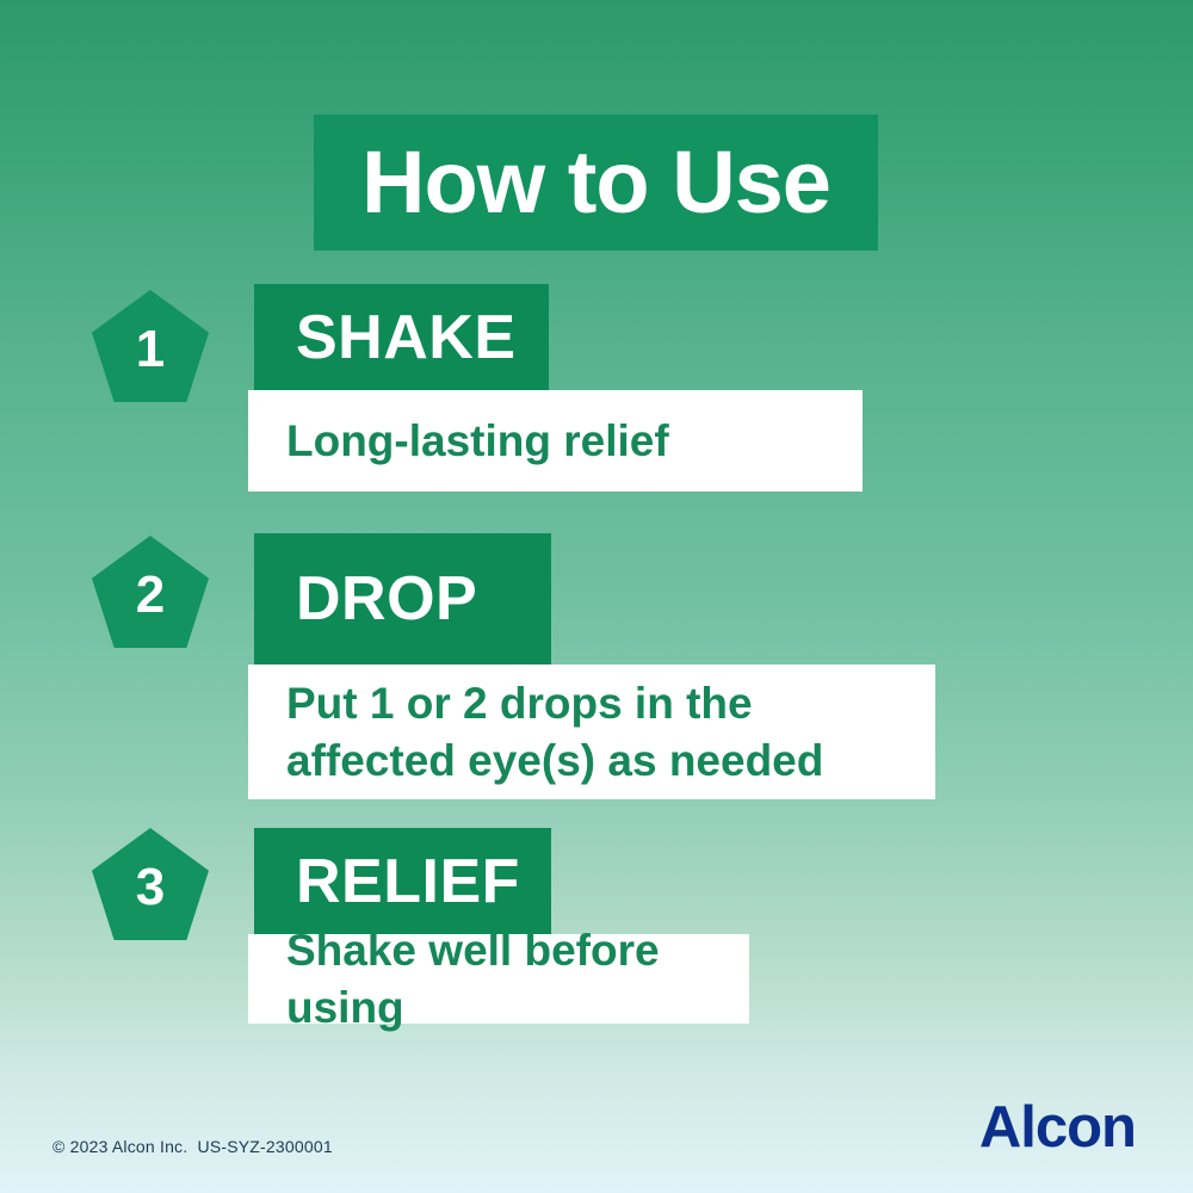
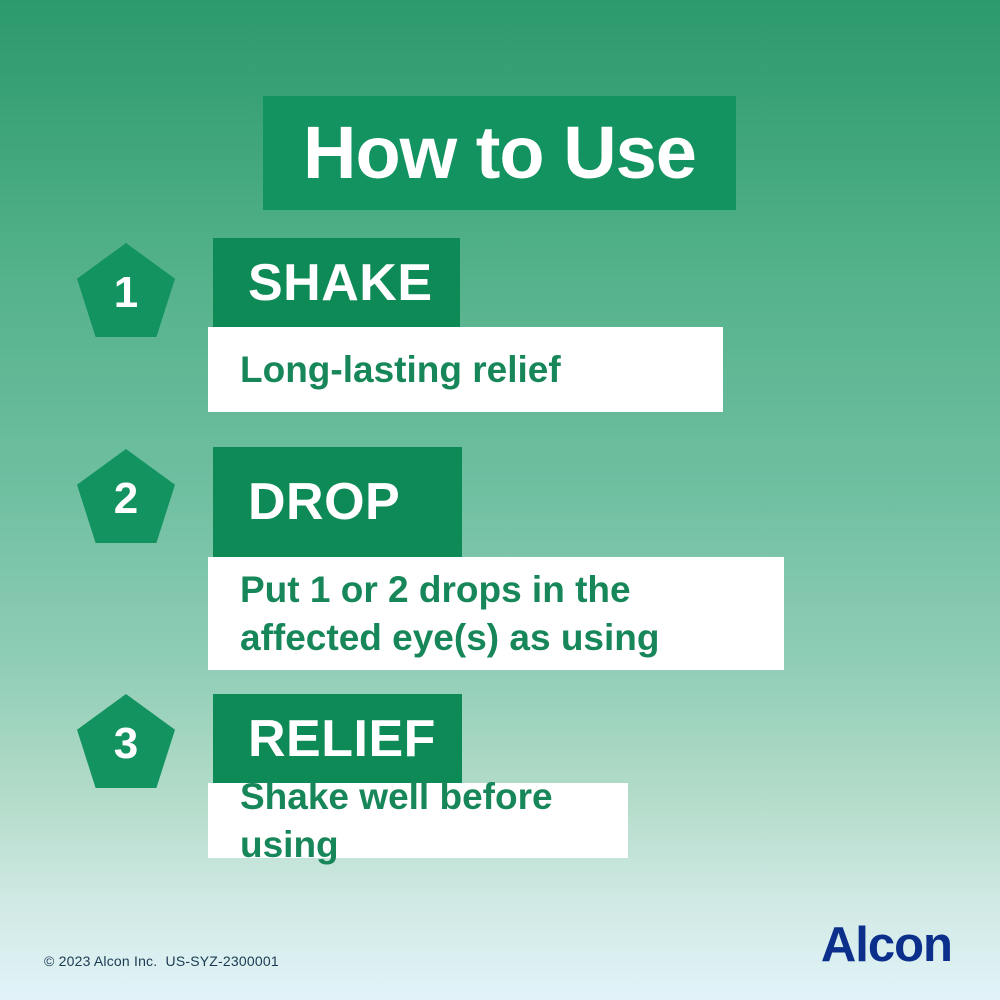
  How to Use
  1
  SHAKE
  Long-lasting relief
  2
  DROP
- Put 1 or 2 drops in the affected eye(s) as needed
+ Put 1 or 2 drops in the affected eye(s) as using
  3
  RELIEF
  Shake well before using
  © 2023 Alcon Inc. US-SYZ-2300001
  Alcon
